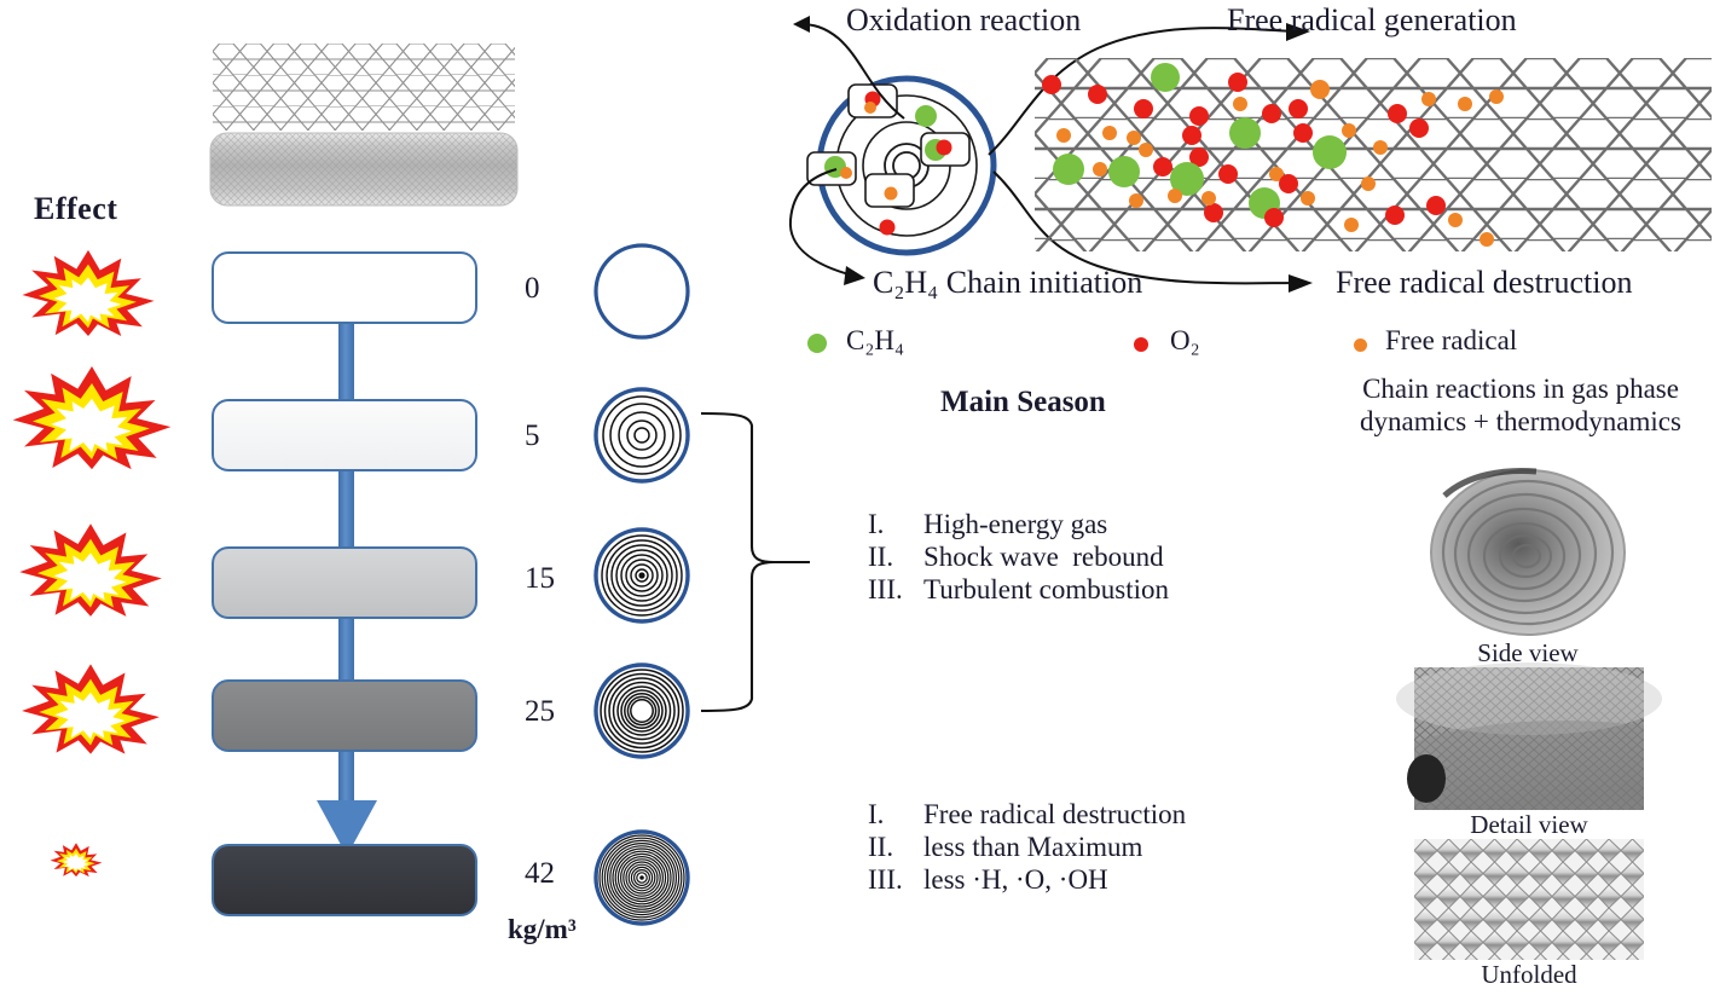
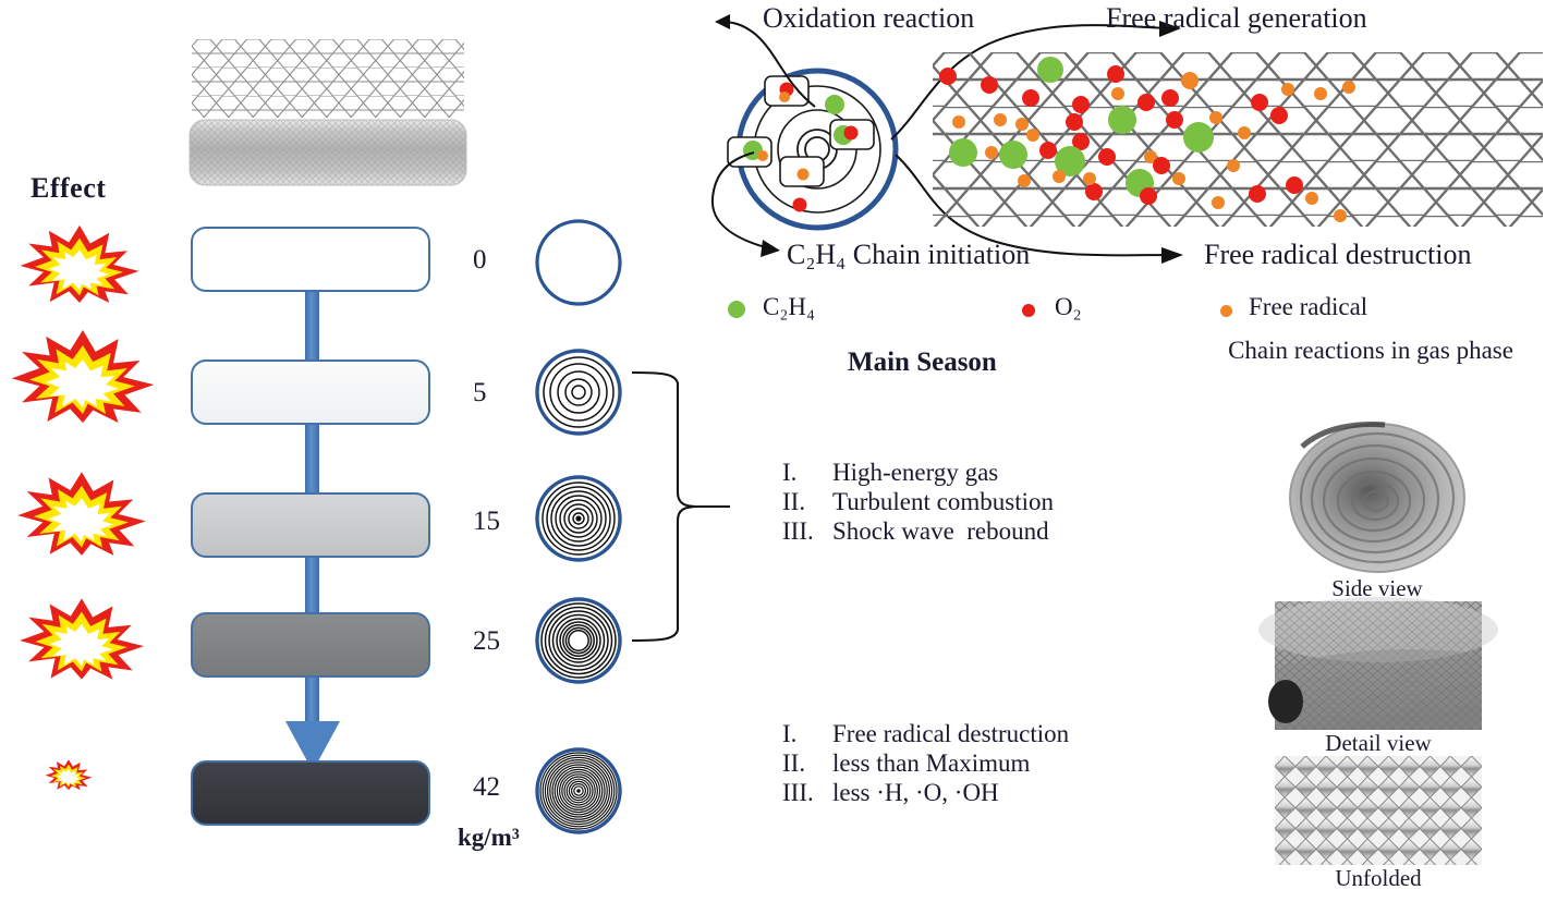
  Effect
  0
  5
  15
  25
  42
  kg/m³
  Oxidation reaction
  C₂H₄ Chain initiation
  Free radical generation
  Free radical destruction
  C₂H₄
  O₂
  Free radical
  Main Season
  I.
  High-energy gas
  II.
- Shock wave rebound
+ Turbulent combustion
  III.
- Turbulent combustion
+ Shock wave rebound
  I.
  Free radical destruction
  II.
  less than Maximum
  III.
  less ·H, ·O, ·OH
  Chain reactions in gas phase
- dynamics + thermodynamics
  Side view
  Detail view
  Unfolded
